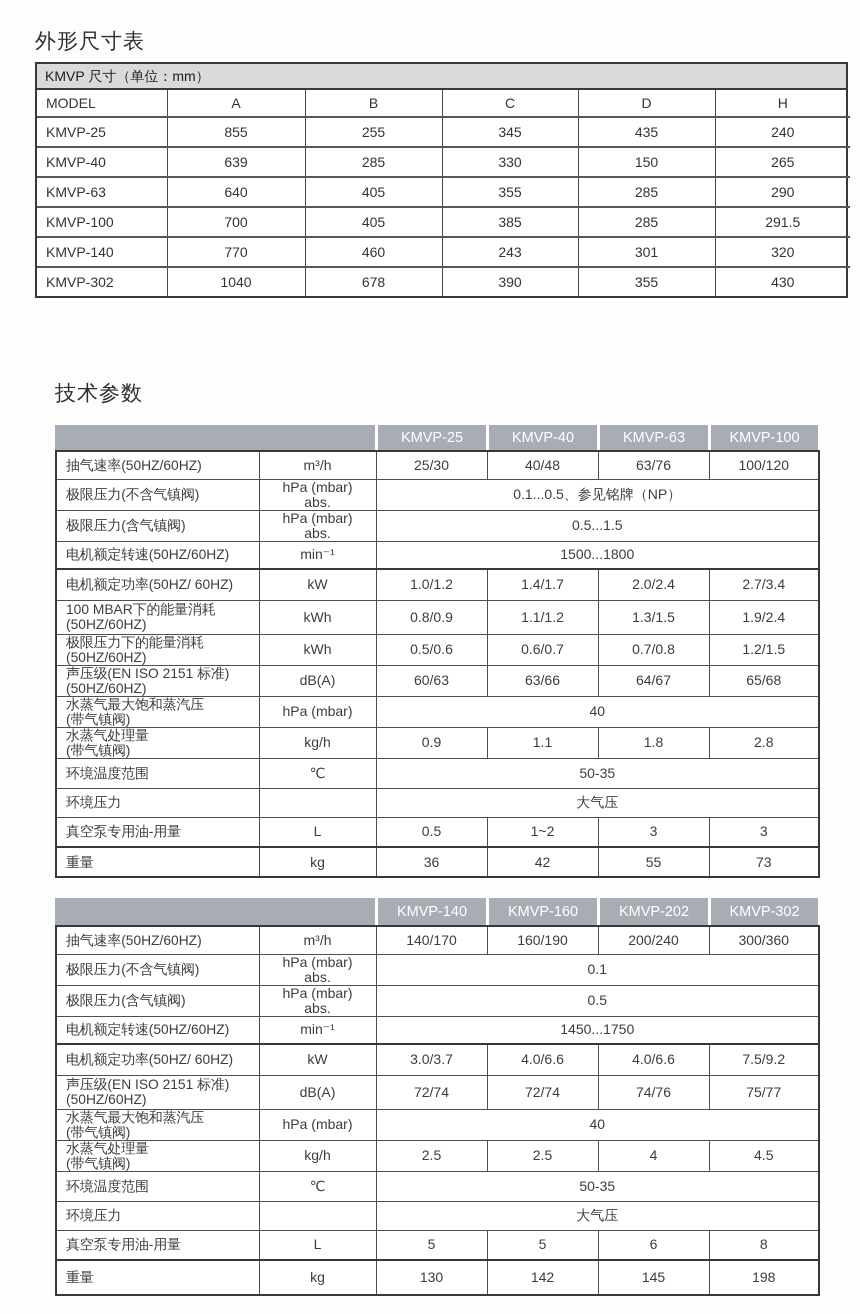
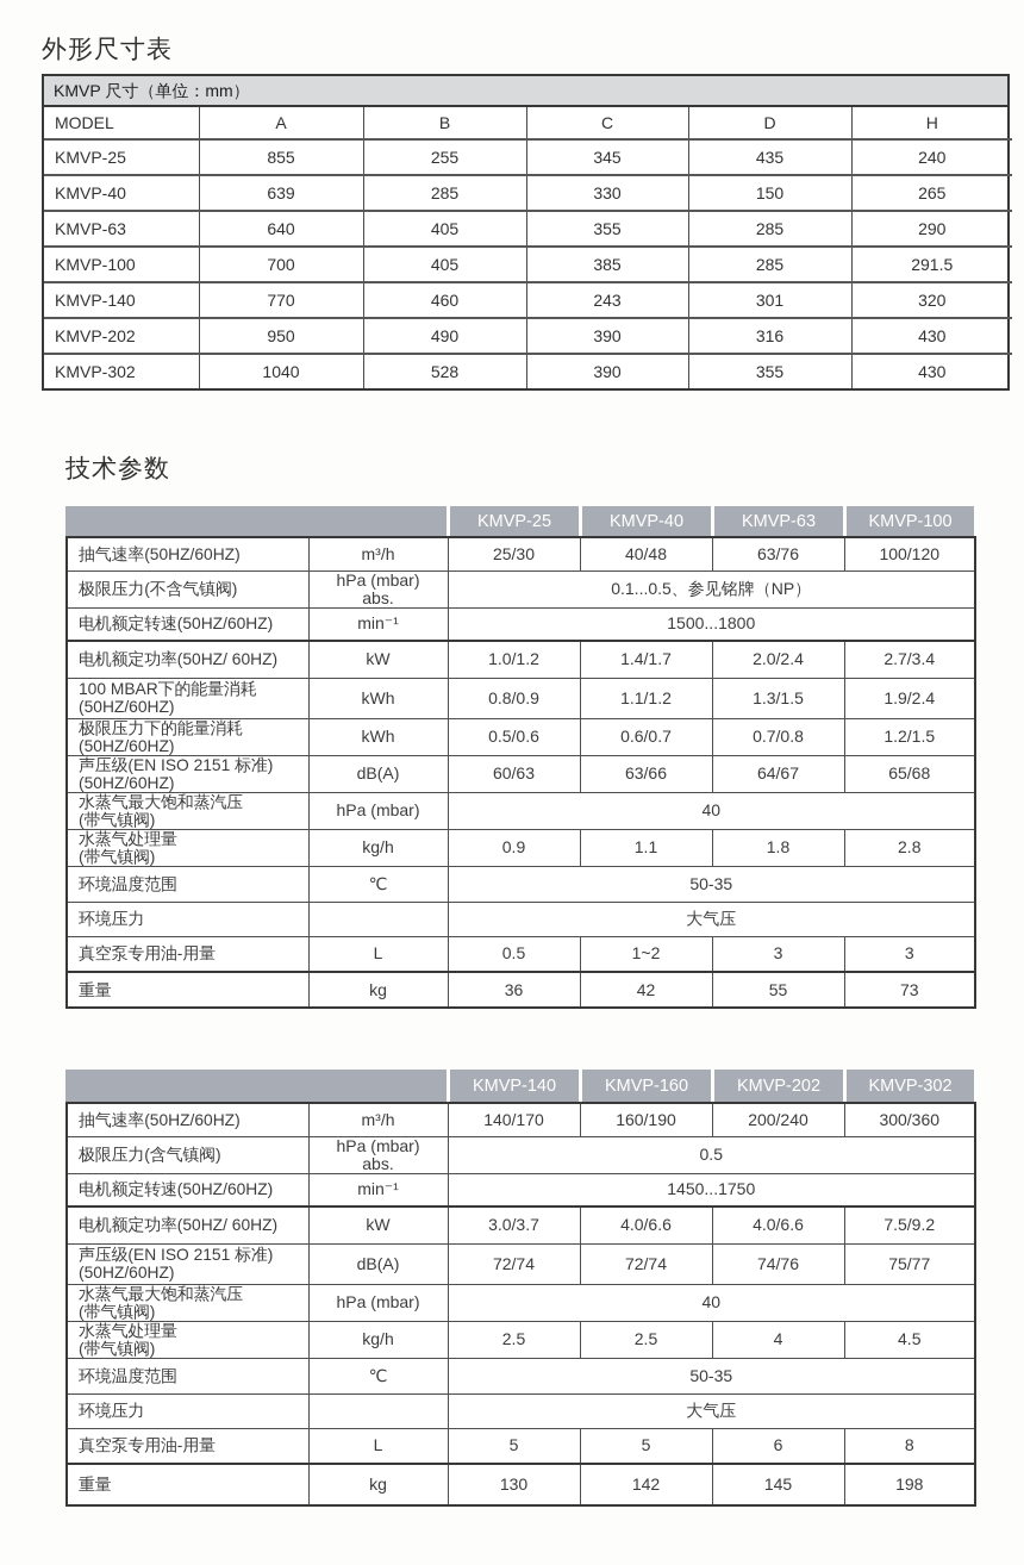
  外形尺寸表
  KMVP 尺寸（单位：mm）
  MODEL	A	B	C	D	H
  KMVP-25	855	255	345	435	240
  KMVP-40	639	285	330	150	265
  KMVP-63	640	405	355	285	290
  KMVP-100	700	405	385	285	291.5
  KMVP-140	770	460	243	301	320
+ KMVP-202	950	490	390	316	430
- KMVP-302	1040	678	390	355	430
+ KMVP-302	1040	528	390	355	430
  技术参数
  KMVP-25
  KMVP-40
  KMVP-63
  KMVP-100
  抽气速率(50HZ/60HZ)	m³/h	25/30	40/48	63/76	100/120
  极限压力(不含气镇阀)	hPa (mbar) abs.	0.1...0.5、参见铭牌（NP）
- 极限压力(含气镇阀)	hPa (mbar) abs.	0.5...1.5
  电机额定转速(50HZ/60HZ)	min⁻¹	1500...1800
  电机额定功率(50HZ/ 60HZ)	kW	1.0/1.2	1.4/1.7	2.0/2.4	2.7/3.4
  100 MBAR下的能量消耗 (50HZ/60HZ)	kWh	0.8/0.9	1.1/1.2	1.3/1.5	1.9/2.4
  极限压力下的能量消耗 (50HZ/60HZ)	kWh	0.5/0.6	0.6/0.7	0.7/0.8	1.2/1.5
  声压级(EN ISO 2151 标准) (50HZ/60HZ)	dB(A)	60/63	63/66	64/67	65/68
  水蒸气最大饱和蒸汽压 (带气镇阀)	hPa (mbar)	40
  水蒸气处理量 (带气镇阀)	kg/h	0.9	1.1	1.8	2.8
  环境温度范围	℃	50-35
  环境压力		大气压
  真空泵专用油-用量	L	0.5	1~2	3	3
  重量	kg	36	42	55	73
  KMVP-140
  KMVP-160
  KMVP-202
  KMVP-302
  抽气速率(50HZ/60HZ)	m³/h	140/170	160/190	200/240	300/360
- 极限压力(不含气镇阀)	hPa (mbar) abs.	0.1
  极限压力(含气镇阀)	hPa (mbar) abs.	0.5
  电机额定转速(50HZ/60HZ)	min⁻¹	1450...1750
  电机额定功率(50HZ/ 60HZ)	kW	3.0/3.7	4.0/6.6	4.0/6.6	7.5/9.2
  声压级(EN ISO 2151 标准) (50HZ/60HZ)	dB(A)	72/74	72/74	74/76	75/77
  水蒸气最大饱和蒸汽压 (带气镇阀)	hPa (mbar)	40
  水蒸气处理量 (带气镇阀)	kg/h	2.5	2.5	4	4.5
  环境温度范围	℃	50-35
  环境压力		大气压
  真空泵专用油-用量	L	5	5	6	8
  重量	kg	130	142	145	198
